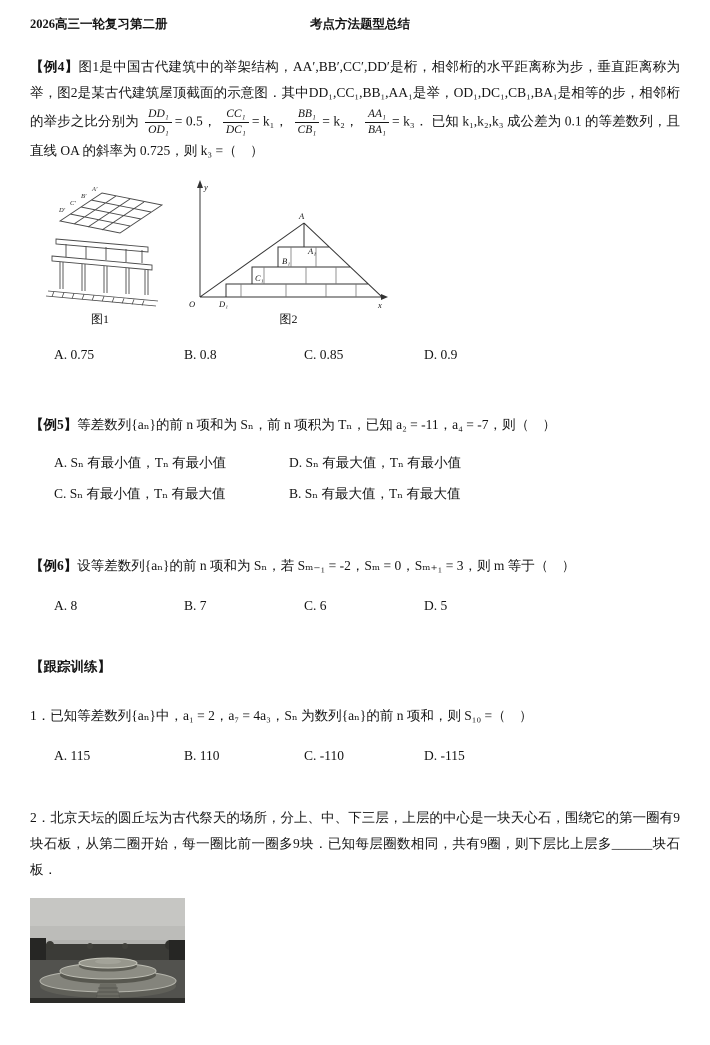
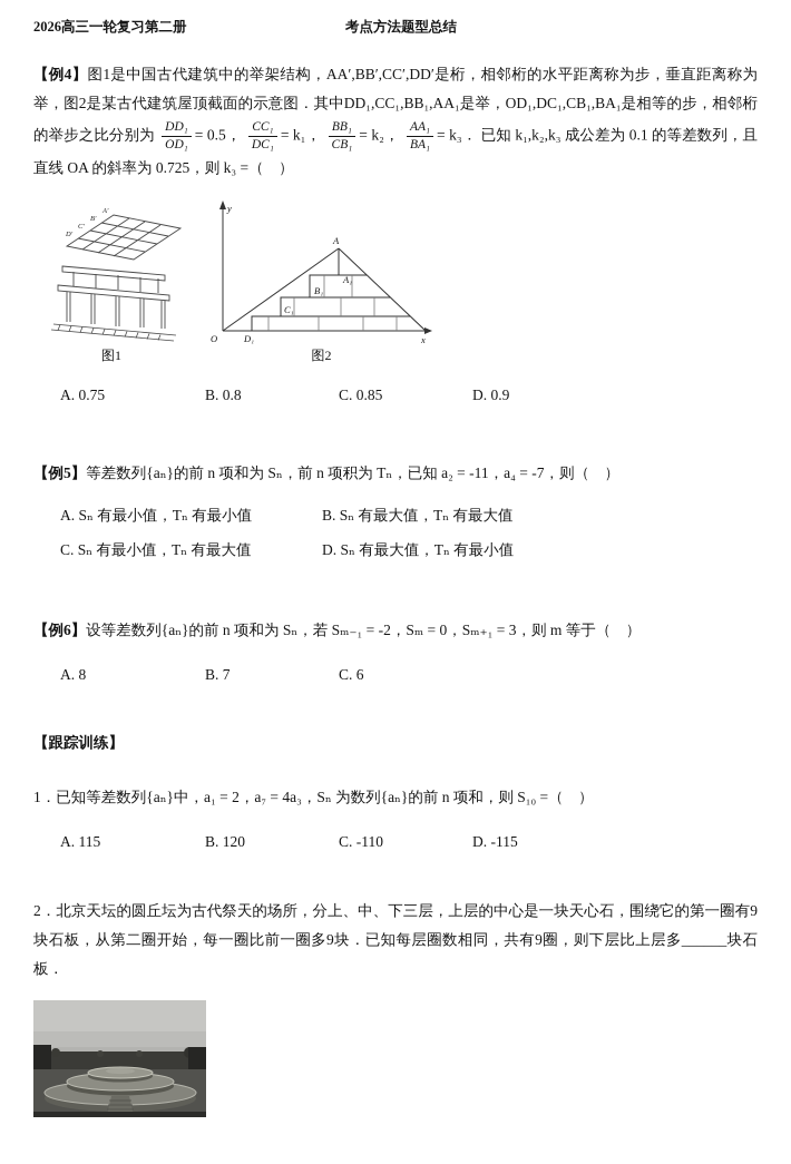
  2026高三一轮复习第二册
  考点方法题型总结
  【例4】图1是中国古代建筑中的举架结构，AA′,BB′,CC′,DD′是桁，相邻桁的水平距离称为步，垂直距离称为举，图2是某古代建筑屋顶截面的示意图．其中DD₁,CC₁,BB₁,AA₁是举，OD₁,DC₁,CB₁,BA₁是相等的步，相邻桁的举步之比分别为
  DD₁
  OD₁
  = 0.5，
  CC₁
  DC₁
  = k₁，
  BB₁
  CB₁
  = k₂，
  AA₁
  BA₁
  = k₃． 已知 k₁,k₂,k₃ 成公差为 0.1 的等差数列，且直线 OA 的斜率为 0.725，则 k₃ =（ ）
  图1
  A
  A₁
  B₁
  C₁
  D₁
  O
  y
  x
  图2
  A. 0.75
  B. 0.8
  C. 0.85
  D. 0.9
  【例5】等差数列{aₙ}的前 n 项和为 Sₙ，前 n 项积为 Tₙ，已知 a₂ = -11，a₄ = -7，则（ ）
  A. Sₙ 有最小值，Tₙ 有最小值
- D. Sₙ 有最大值，Tₙ 有最小值
+ B. Sₙ 有最大值，Tₙ 有最大值
  C. Sₙ 有最小值，Tₙ 有最大值
- B. Sₙ 有最大值，Tₙ 有最大值
+ D. Sₙ 有最大值，Tₙ 有最小值
  【例6】设等差数列{aₙ}的前 n 项和为 Sₙ，若 Sₘ₋₁ = -2，Sₘ = 0，Sₘ₊₁ = 3，则 m 等于（ ）
  A. 8
  B. 7
  C. 6
- D. 5
  【跟踪训练】
  1．已知等差数列{aₙ}中，a₁ = 2，a₇ = 4a₃，Sₙ 为数列{aₙ}的前 n 项和，则 S₁₀ =（ ）
  A. 115
- B. 110
+ B. 120
  C. -110
  D. -115
  2．北京天坛的圆丘坛为古代祭天的场所，分上、中、下三层，上层的中心是一块天心石，围绕它的第一圈有9块石板，从第二圈开始，每一圈比前一圈多9块．已知每层圈数相同，共有9圈，则下层比上层多______块石板．
